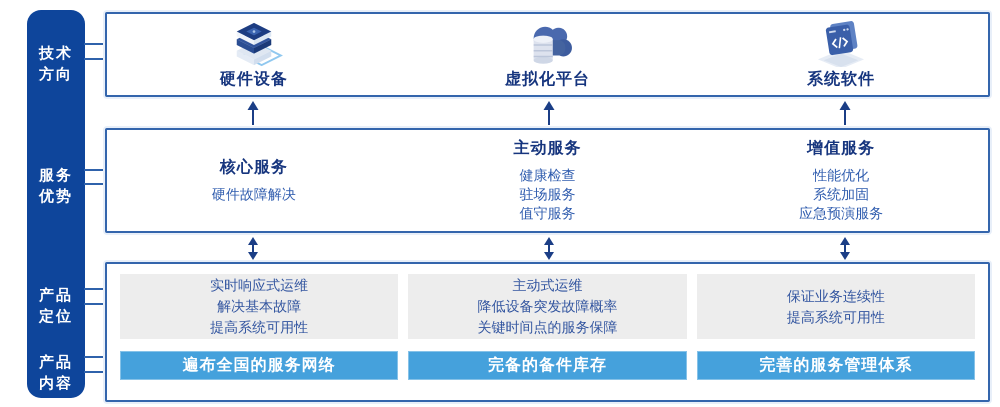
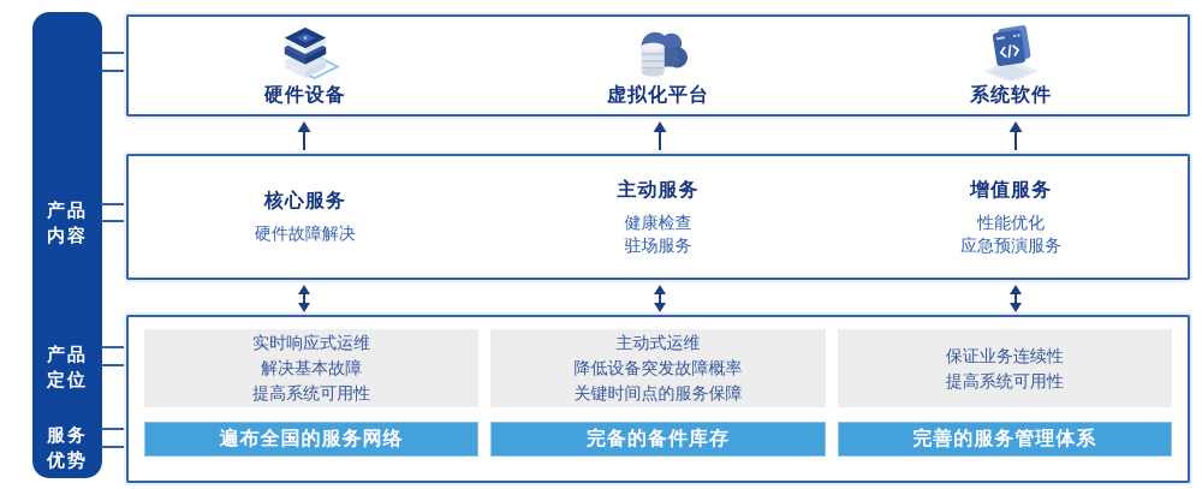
- 技术方向
- 服务优势
+ 产品内容
  产品定位
- 产品内容
+ 服务优势
  硬件设备
  虚拟化平台
  系统软件
  核心服务
  硬件故障解决
  主动服务
  健康检查
  驻场服务
- 值守服务
  增值服务
  性能优化
- 系统加固
  应急预演服务
  实时响应式运维
  解决基本故障
  提高系统可用性
  遍布全国的服务网络
  主动式运维
  降低设备突发故障概率
  关键时间点的服务保障
  完备的备件库存
  保证业务连续性
  提高系统可用性
  完善的服务管理体系
